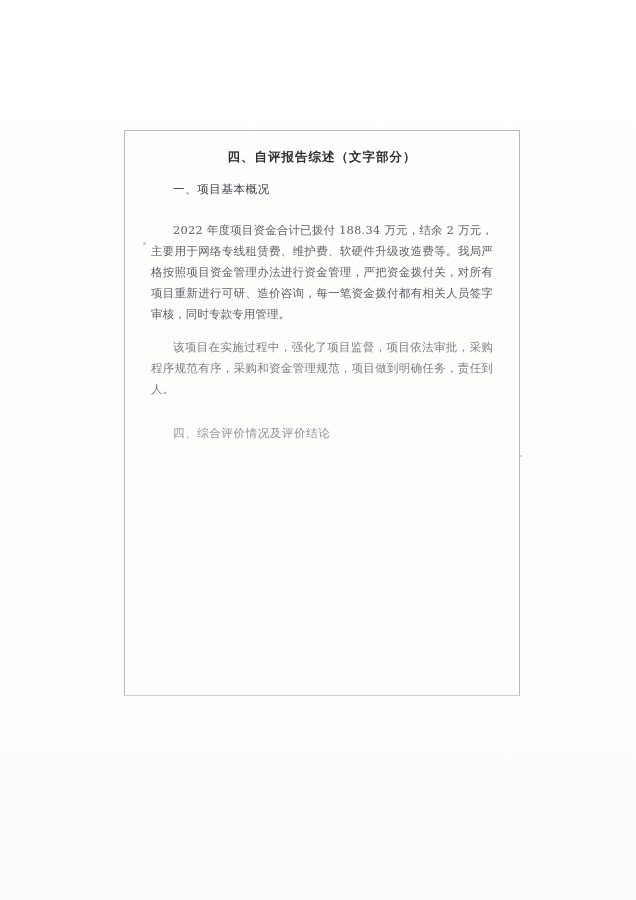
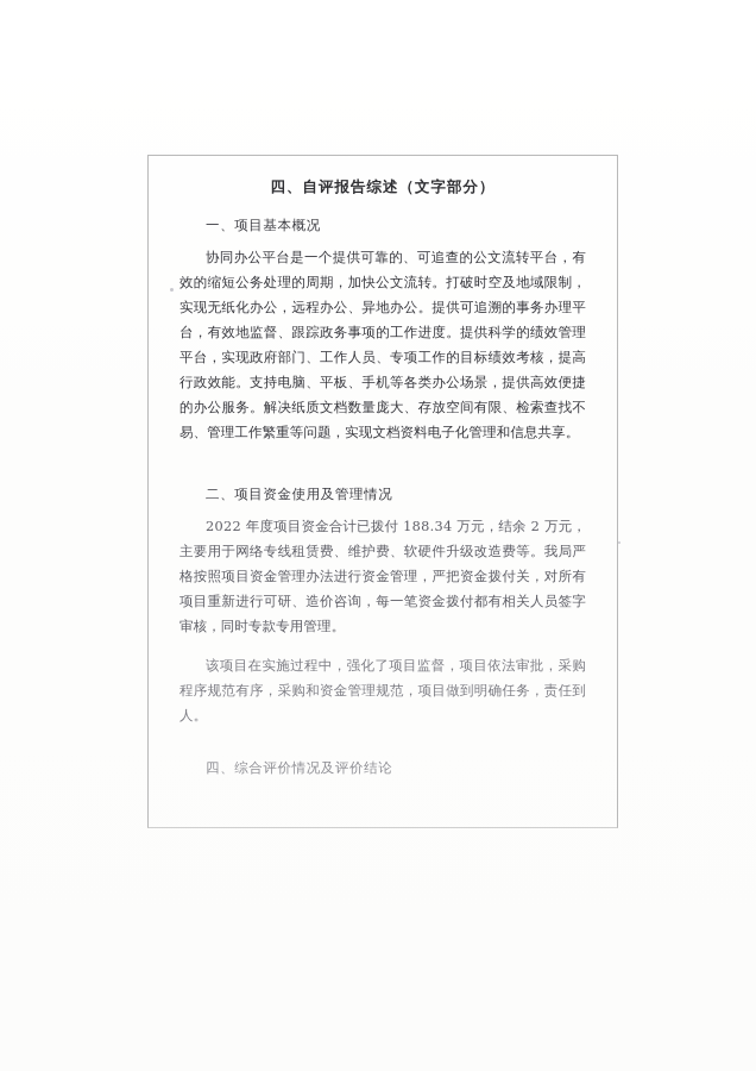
  四、自评报告综述（文字部分）
  一、项目基本概况
+ 协同办公平台是一个提供可靠的、可追查的公文流转平台，有效的缩短公务处理的周期，加快公文流转。打破时空及地域限制，实现无纸化办公，远程办公、异地办公。提供可追溯的事务办理平台，有效地监督、跟踪政务事项的工作进度。提供科学的绩效管理平台，实现政府部门、工作人员、专项工作的目标绩效考核，提高行政效能。支持电脑、平板、手机等各类办公场景，提供高效便捷的办公服务。解决纸质文档数量庞大、存放空间有限、检索查找不易、管理工作繁重等问题，实现文档资料电子化管理和信息共享。
+ 二、项目资金使用及管理情况
  2022 年度项目资金合计已拨付 188.34 万元，结余 2 万元，主要用于网络专线租赁费、维护费、软硬件升级改造费等。我局严格按照项目资金管理办法进行资金管理，严把资金拨付关，对所有项目重新进行可研、造价咨询，每一笔资金拨付都有相关人员签字审核，同时专款专用管理。
  该项目在实施过程中，强化了项目监督，项目依法审批，采购程序规范有序，采购和资金管理规范，项目做到明确任务，责任到人。
  四、综合评价情况及评价结论
